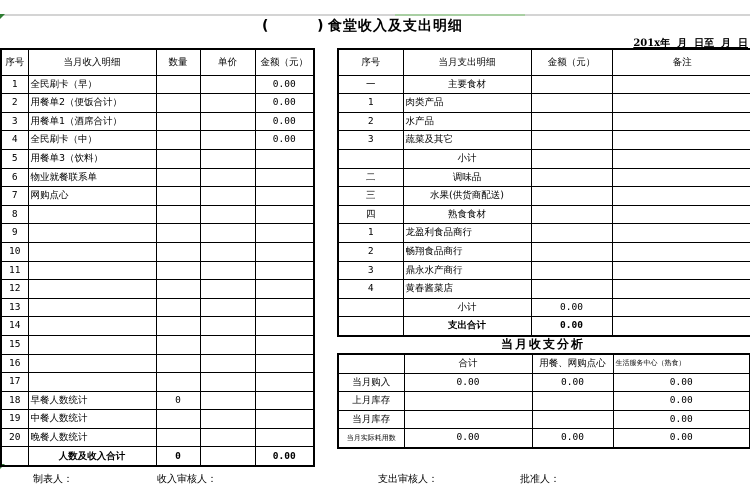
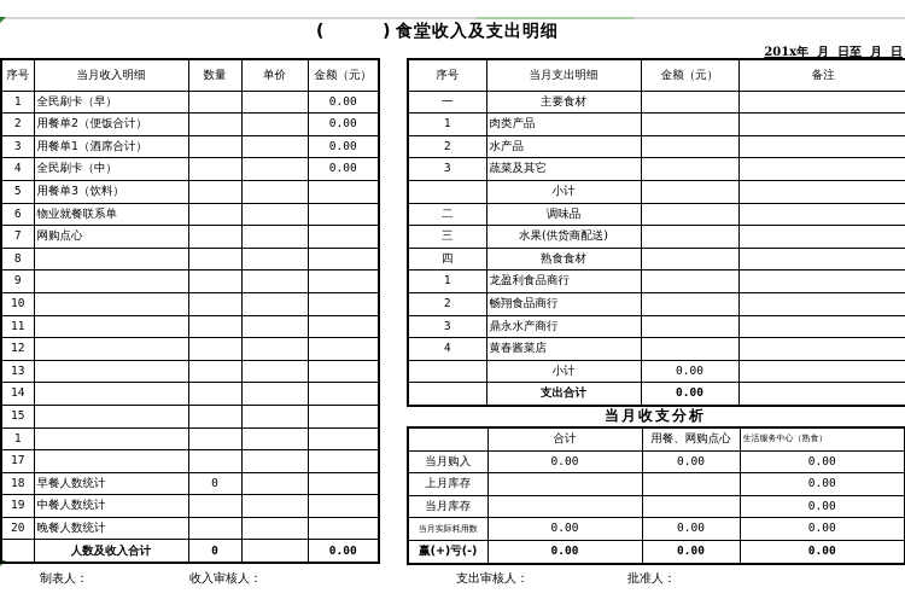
  ( )
  食堂收入及支出明细
  201x年 月 日至 月 日
  序号	当月收入明细	数量	单价	金额（元）
  1	全民刷卡（早）			0.00
  2	用餐单2（便饭合计）			0.00
  3	用餐单1（酒席合计）			0.00
  4	全民刷卡（中）			0.00
  5	用餐单3（饮料）
  6	物业就餐联系单
  7	网购点心
  8
  9
  10
  11
  12
  13
  14
  15
- 16
+ 1
  17
  18	早餐人数统计	0
  19	中餐人数统计
  20	晚餐人数统计
  	人数及收入合计	0		0.00
  序号	当月支出明细	金额（元）	备注
  一	主要食材
  1	肉类产品
  2	水产品
  3	蔬菜及其它
  	小计
  二	调味品
  三	水果(供货商配送)
  四	熟食食材
  1	龙盈利食品商行
  2	畅翔食品商行
  3	鼎永水产商行
  4	黄春酱菜店
  	小计	0.00
  	支出合计	0.00
  当月收支分析
  	合计	用餐、网购点心	生活服务中心（熟食）
  当月购入	0.00	0.00	0.00
  上月库存			0.00
  当月库存			0.00
  当月实际耗用数	0.00	0.00	0.00
+ 赢(+)亏(-)	0.00	0.00	0.00
  制表人：
  收入审核人：
  支出审核人：
  批准人：
